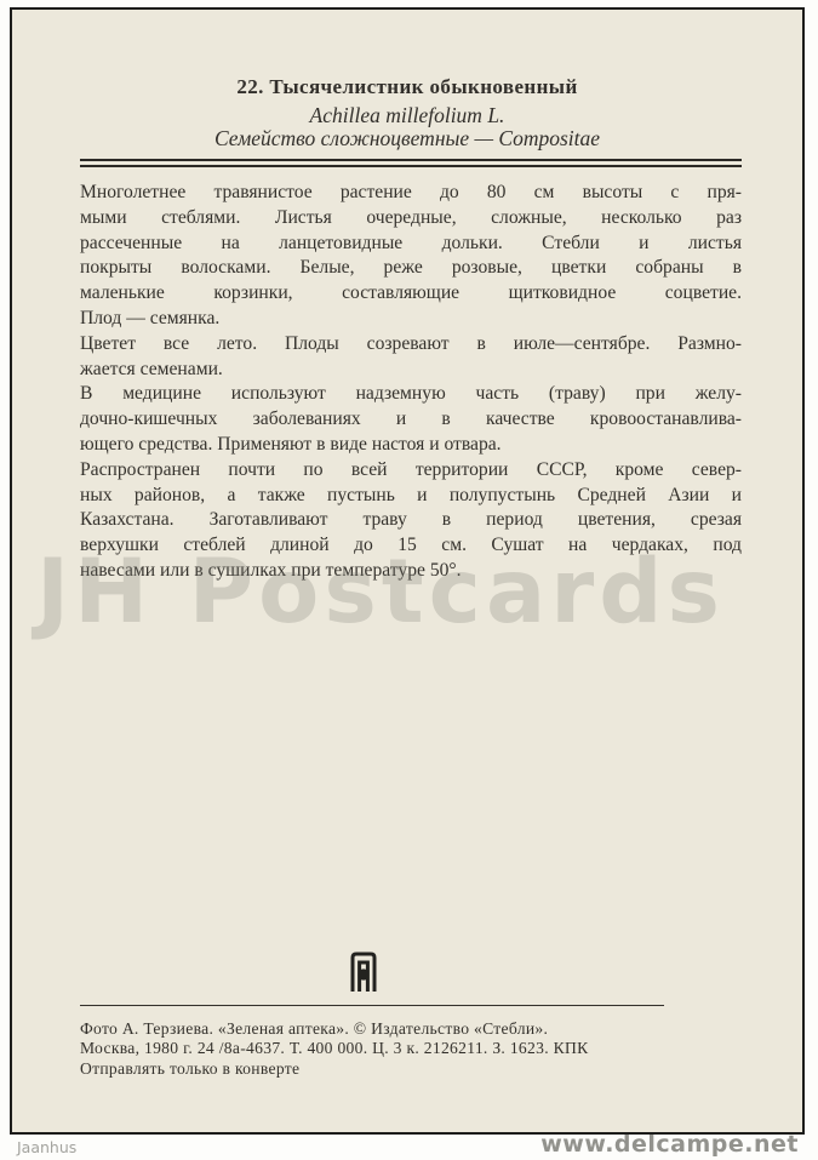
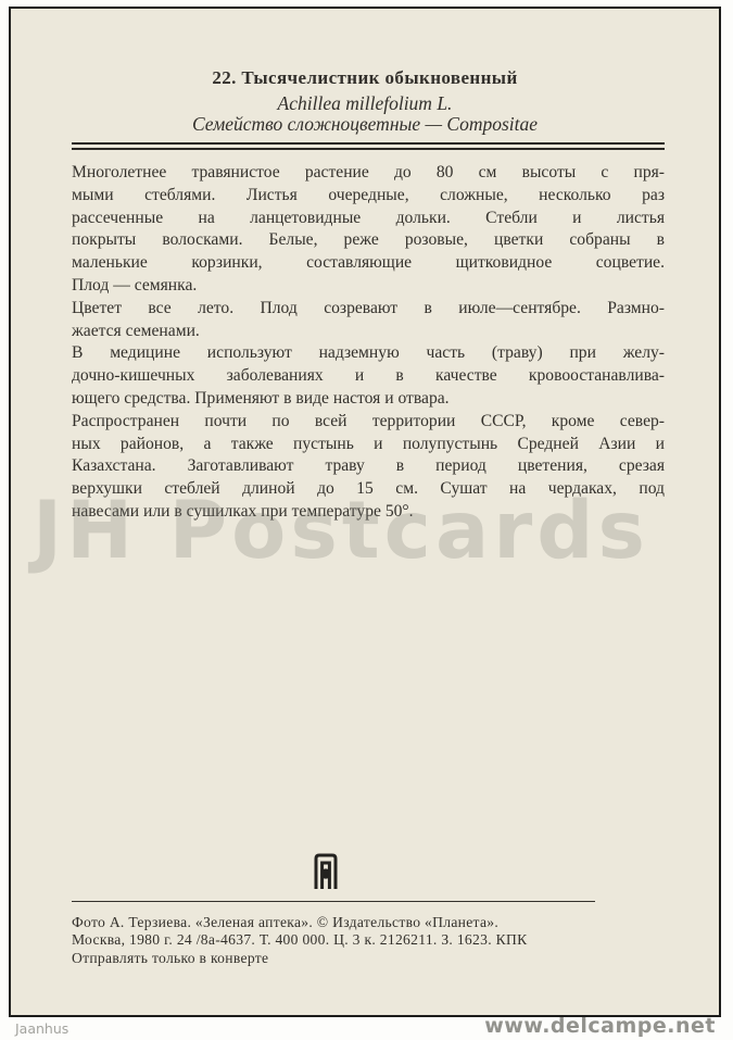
  22. Тысячелистник обыкновенный
  Achillea millefolium L.
  Семейство сложноцветные — Compositae
  Многолетнее травянистое растение до 80 см высоты с пря-
  мыми стеблями. Листья очередные, сложные, несколько раз
  рассеченные на ланцетовидные дольки. Стебли и листья
  покрыты волосками. Белые, реже розовые, цветки собраны в
  маленькие корзинки, составляющие щитковидное соцветие.
  Плод — семянка.
- Цветет все лето. Плоды созревают в июле—сентябре. Размно-
+ Цветет все лето. Плод созревают в июле—сентябре. Размно-
  жается семенами.
  В медицине используют надземную часть (траву) при желу-
  дочно-кишечных заболеваниях и в качестве кровоостанавлива-
  ющего средства. Применяют в виде настоя и отвара.
  Распространен почти по всей территории СССР, кроме север-
  ных районов, а также пустынь и полупустынь Средней Азии и
  Казахстана. Заготавливают траву в период цветения, срезая
  верхушки стеблей длиной до 15 см. Сушат на чердаках, под
  навесами или в сушилках при температуре 50°.
  JH Postcards
- Фото А. Терзиева. «Зеленая аптека». © Издательство «Стебли».
+ Фото А. Терзиева. «Зеленая аптека». © Издательство «Планета».
  Москва, 1980 г. 24 /8а-4637. Т. 400 000. Ц. 3 к. 2126211. З. 1623. КПК
  Отправлять только в конверте
  Jaanhus
  www.delcampe.net
